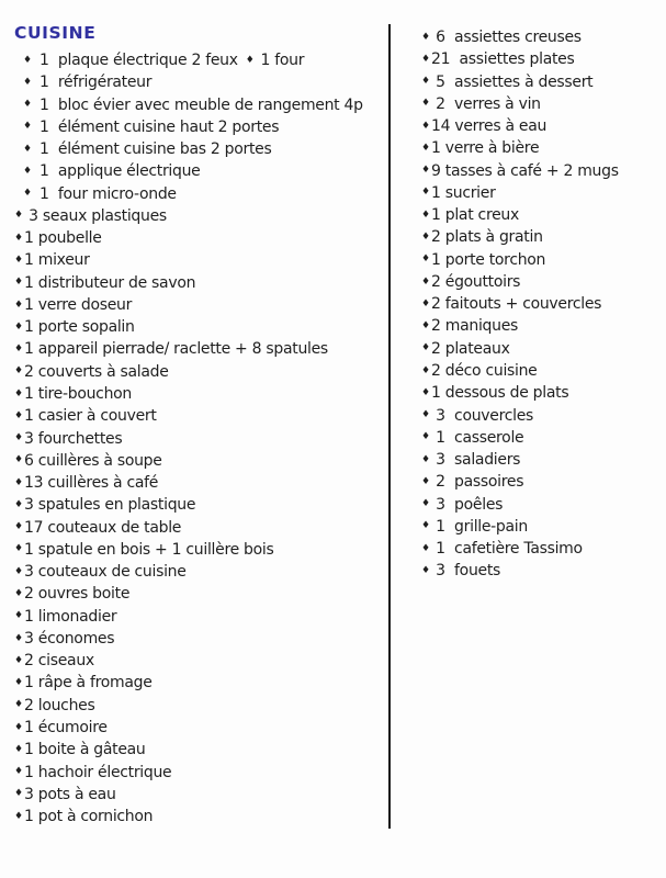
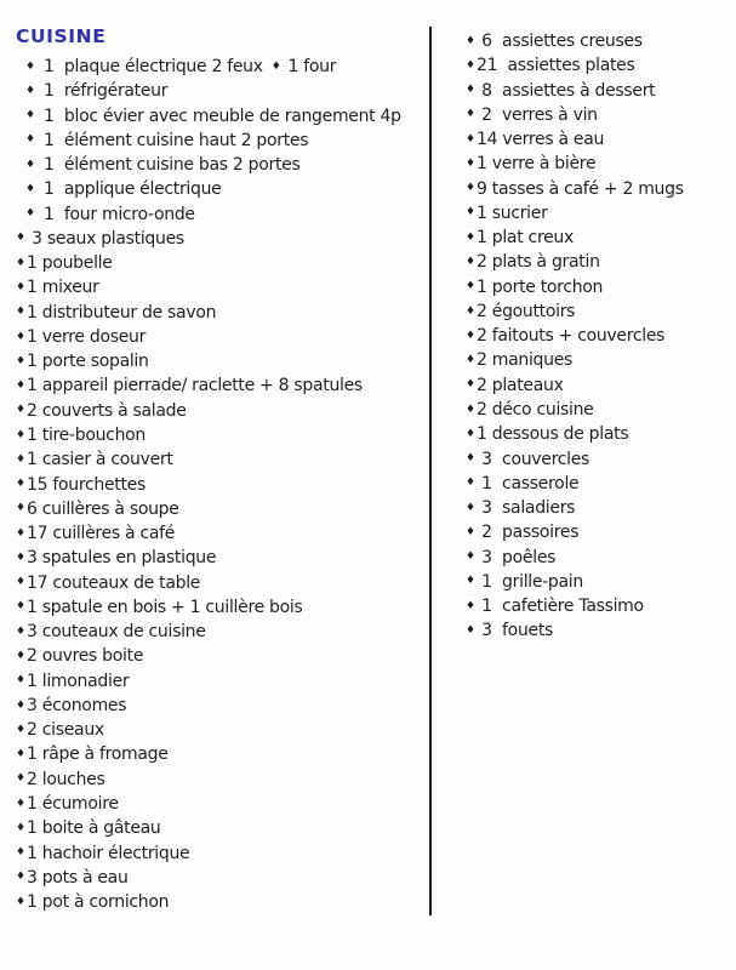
  CUISINE
  ♦
  1 plaque électrique 2 feux
  ♦
  1 four
  ♦
  1 réfrigérateur
  ♦
  1 bloc évier avec meuble de rangement 4p
  ♦
  1 élément cuisine haut 2 portes
  ♦
  1 élément cuisine bas 2 portes
  ♦
  1 applique électrique
  ♦
  1 four micro-onde
  ♦
  3 seaux plastiques
  ♦
  1 poubelle
  ♦
  1 mixeur
  ♦
  1 distributeur de savon
  ♦
  1 verre doseur
  ♦
  1 porte sopalin
  ♦
  1 appareil pierrade/ raclette + 8 spatules
  ♦
  2 couverts à salade
  ♦
  1 tire-bouchon
  ♦
  1 casier à couvert
  ♦
- 3 fourchettes
+ 15 fourchettes
  ♦
  6 cuillères à soupe
  ♦
- 13 cuillères à café
+ 17 cuillères à café
  ♦
  3 spatules en plastique
  ♦
  17 couteaux de table
  ♦
  1 spatule en bois + 1 cuillère bois
  ♦
  3 couteaux de cuisine
  ♦
  2 ouvres boite
  ♦
  1 limonadier
  ♦
  3 économes
  ♦
  2 ciseaux
  ♦
  1 râpe à fromage
  ♦
  2 louches
  ♦
  1 écumoire
  ♦
  1 boite à gâteau
  ♦
  1 hachoir électrique
  ♦
  3 pots à eau
  ♦
  1 pot à cornichon
  ♦
  6 assiettes creuses
  ♦
  21 assiettes plates
  ♦
- 5 assiettes à dessert
+ 8 assiettes à dessert
  ♦
  2 verres à vin
  ♦
  14 verres à eau
  ♦
  1 verre à bière
  ♦
  9 tasses à café + 2 mugs
  ♦
  1 sucrier
  ♦
  1 plat creux
  ♦
  2 plats à gratin
  ♦
  1 porte torchon
  ♦
  2 égouttoirs
  ♦
  2 faitouts + couvercles
  ♦
  2 maniques
  ♦
  2 plateaux
  ♦
  2 déco cuisine
  ♦
  1 dessous de plats
  ♦
  3 couvercles
  ♦
  1 casserole
  ♦
  3 saladiers
  ♦
  2 passoires
  ♦
  3 poêles
  ♦
  1 grille-pain
  ♦
  1 cafetière Tassimo
  ♦
  3 fouets
